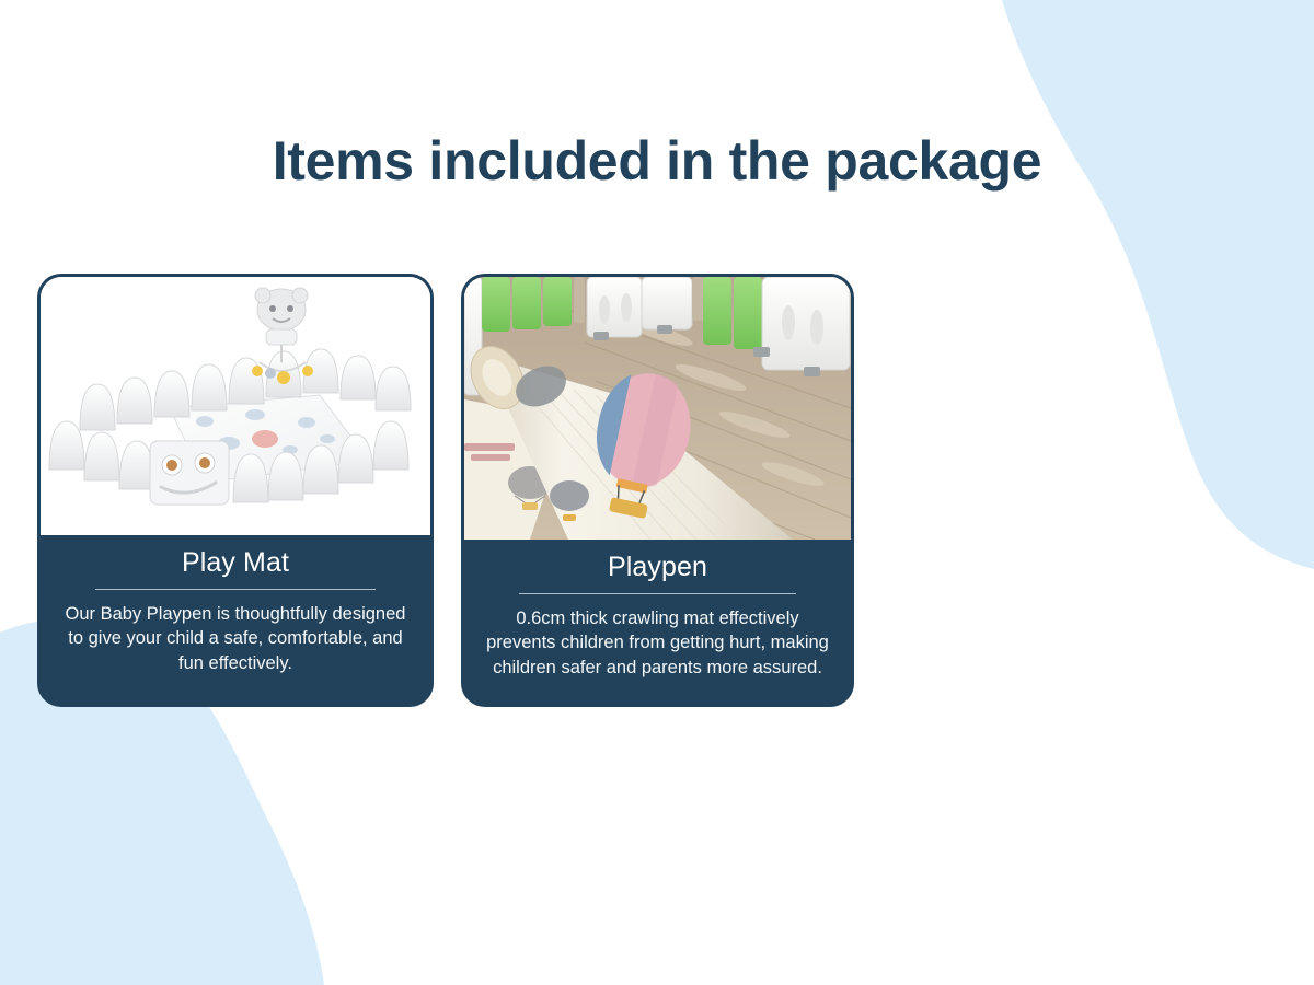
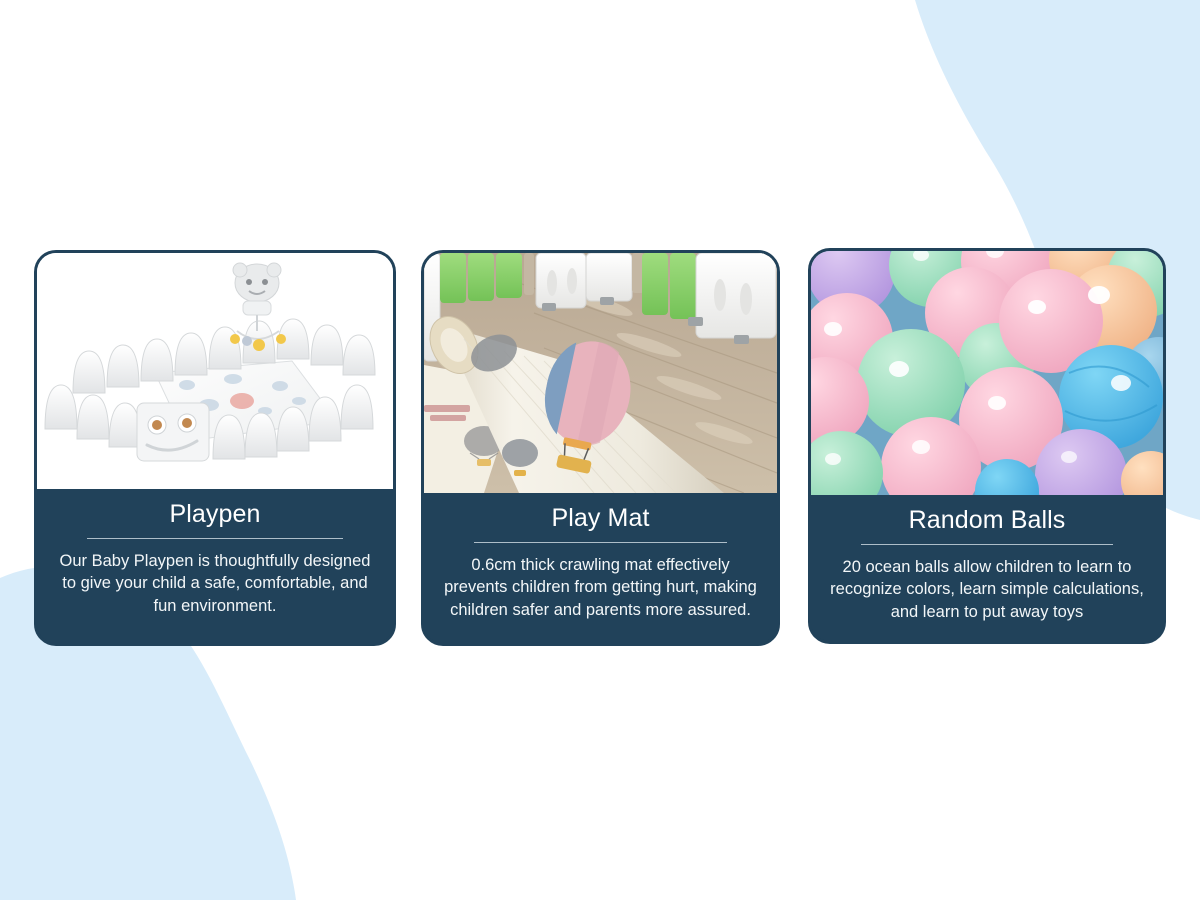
- Items included in the package
- Play Mat
+ Playpen
- Our Baby Playpen is thoughtfully designed to give your child a safe, comfortable, and fun effectively.
+ Our Baby Playpen is thoughtfully designed to give your child a safe, comfortable, and fun environment.
- Playpen
+ Play Mat
  0.6cm thick crawling mat effectively prevents children from getting hurt, making children safer and parents more assured.
+ Random Balls
+ 20 ocean balls allow children to learn to recognize colors, learn simple calculations, and learn to put away toys
